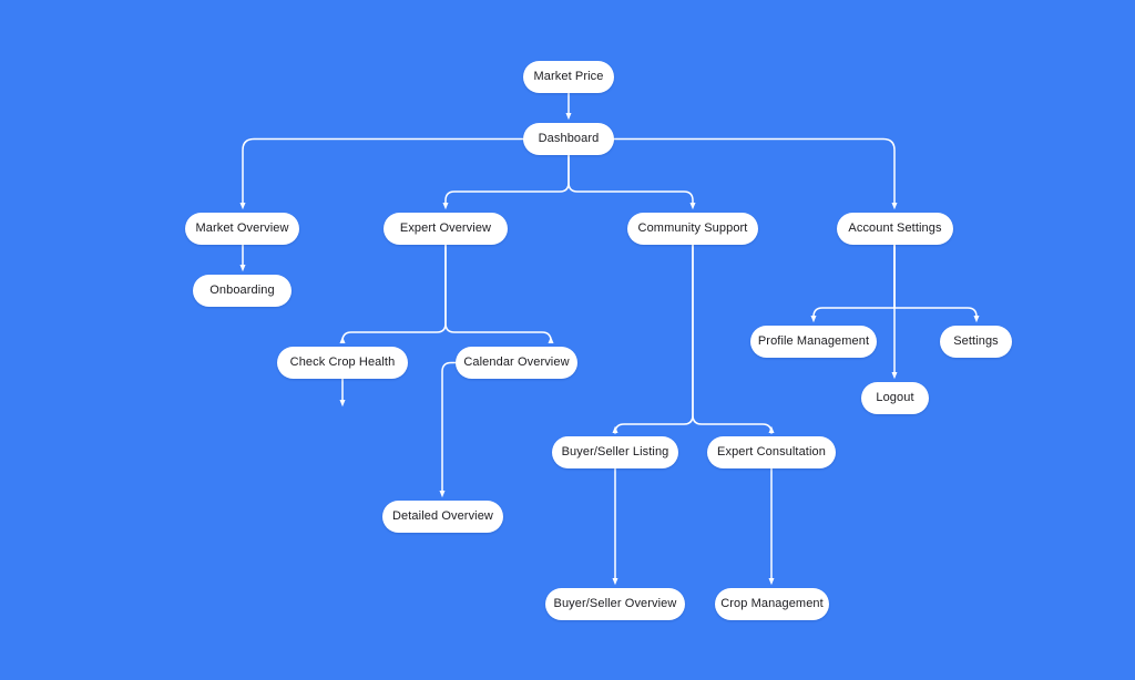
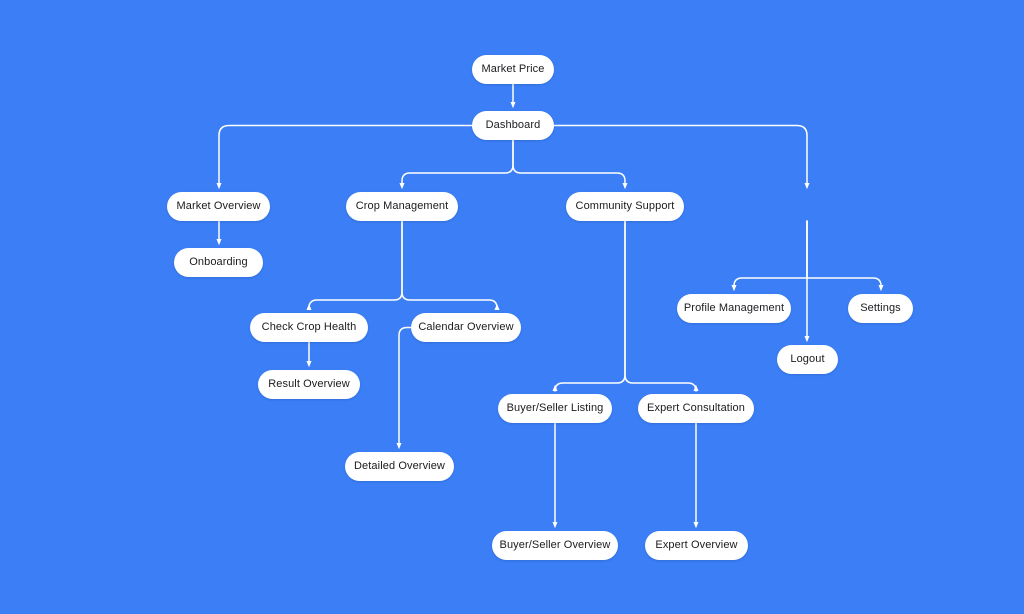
  Market Price
  Dashboard
  Market Overview
- Expert Overview
+ Crop Management
  Community Support
- Account Settings
  Onboarding
  Check Crop Health
  Calendar Overview
+ Result Overview
  Detailed Overview
  Profile Management
  Settings
  Logout
  Buyer/Seller Listing
  Expert Consultation
  Buyer/Seller Overview
- Crop Management
+ Expert Overview
